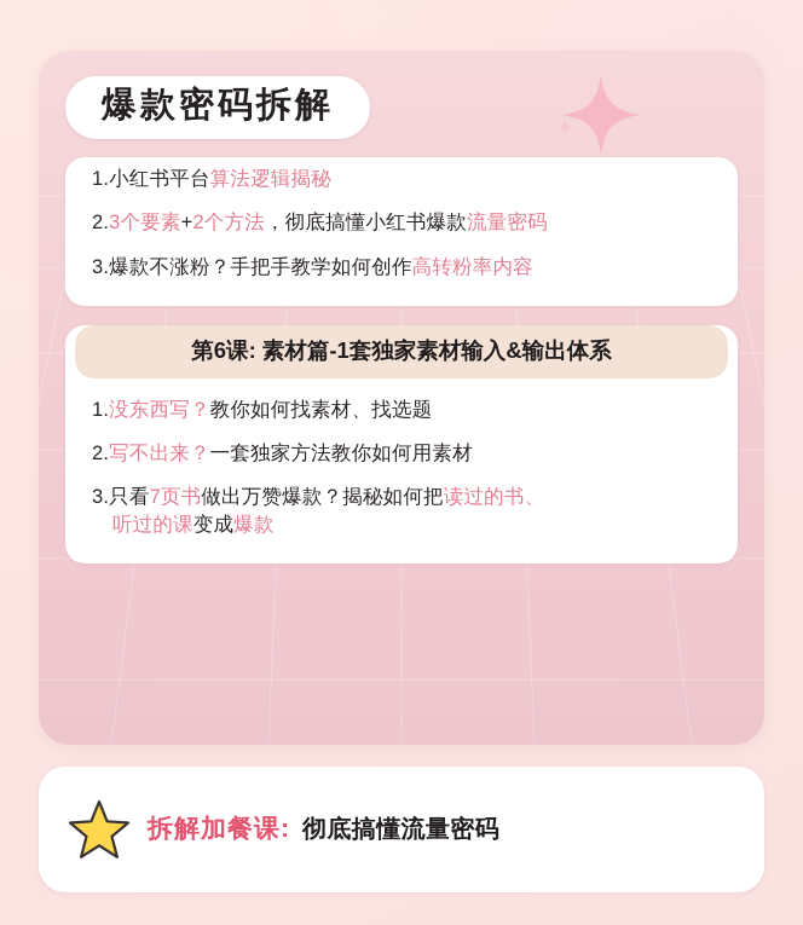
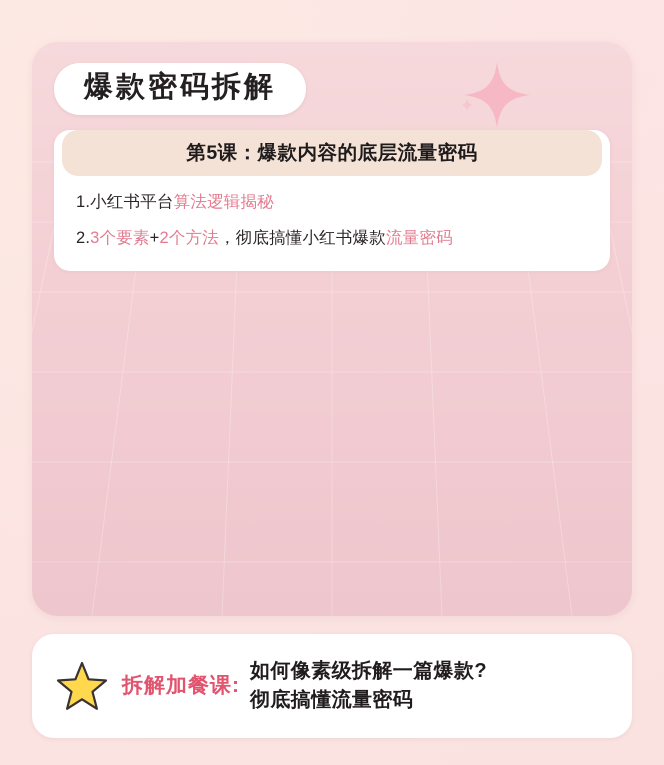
  爆款密码拆解
+ 第5课：爆款内容的底层流量密码
  1.小红书平台算法逻辑揭秘
  2.3个要素+2个方法，彻底搞懂小红书爆款流量密码
- 3.爆款不涨粉？手把手教学如何创作高转粉率内容
- 第6课: 素材篇-1套独家素材输入&输出体系
- 1.没东西写？教你如何找素材、找选题
- 2.写不出来？一套独家方法教你如何用素材
- 3.只看7页书做出万赞爆款？揭秘如何把读过的书、
- 听过的课变成爆款
  拆解加餐课:
+ 如何像素级拆解一篇爆款?
  彻底搞懂流量密码
